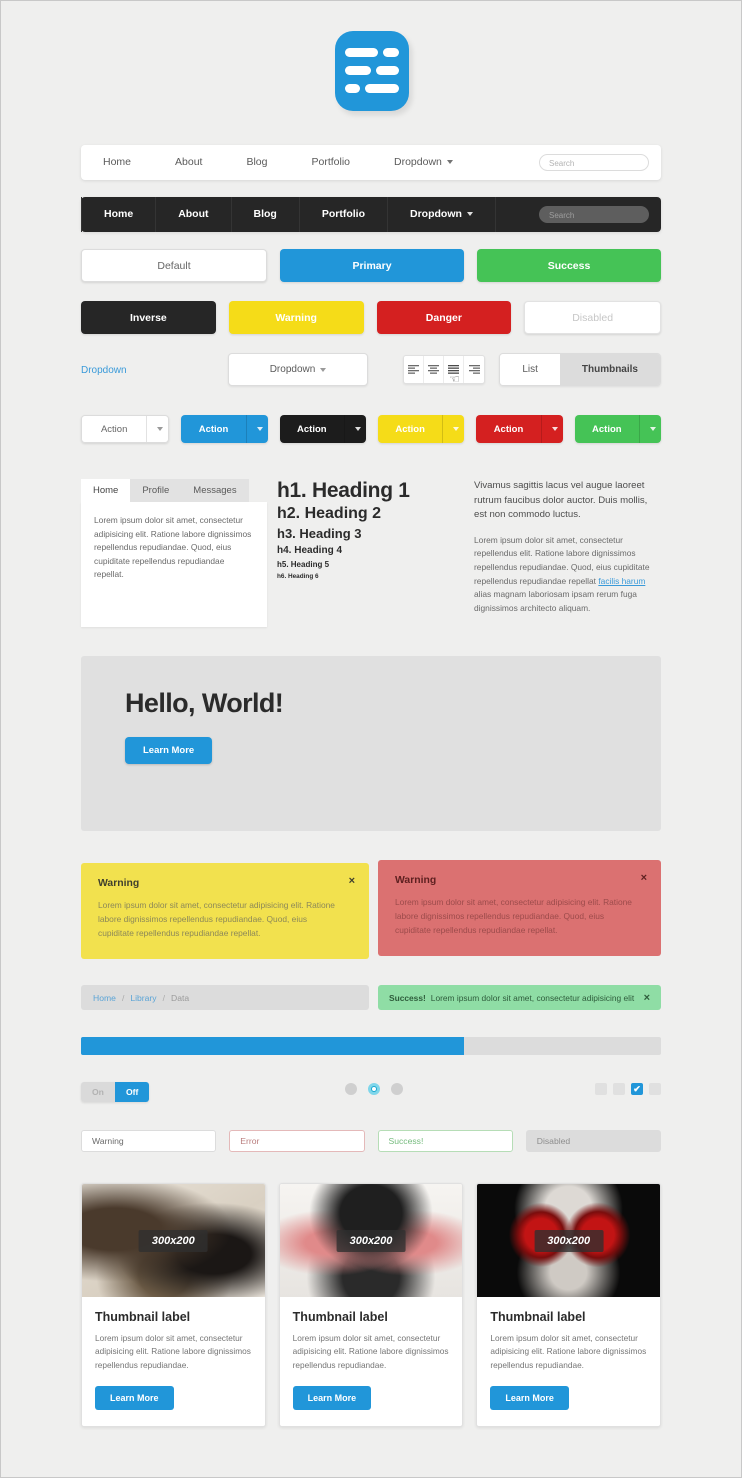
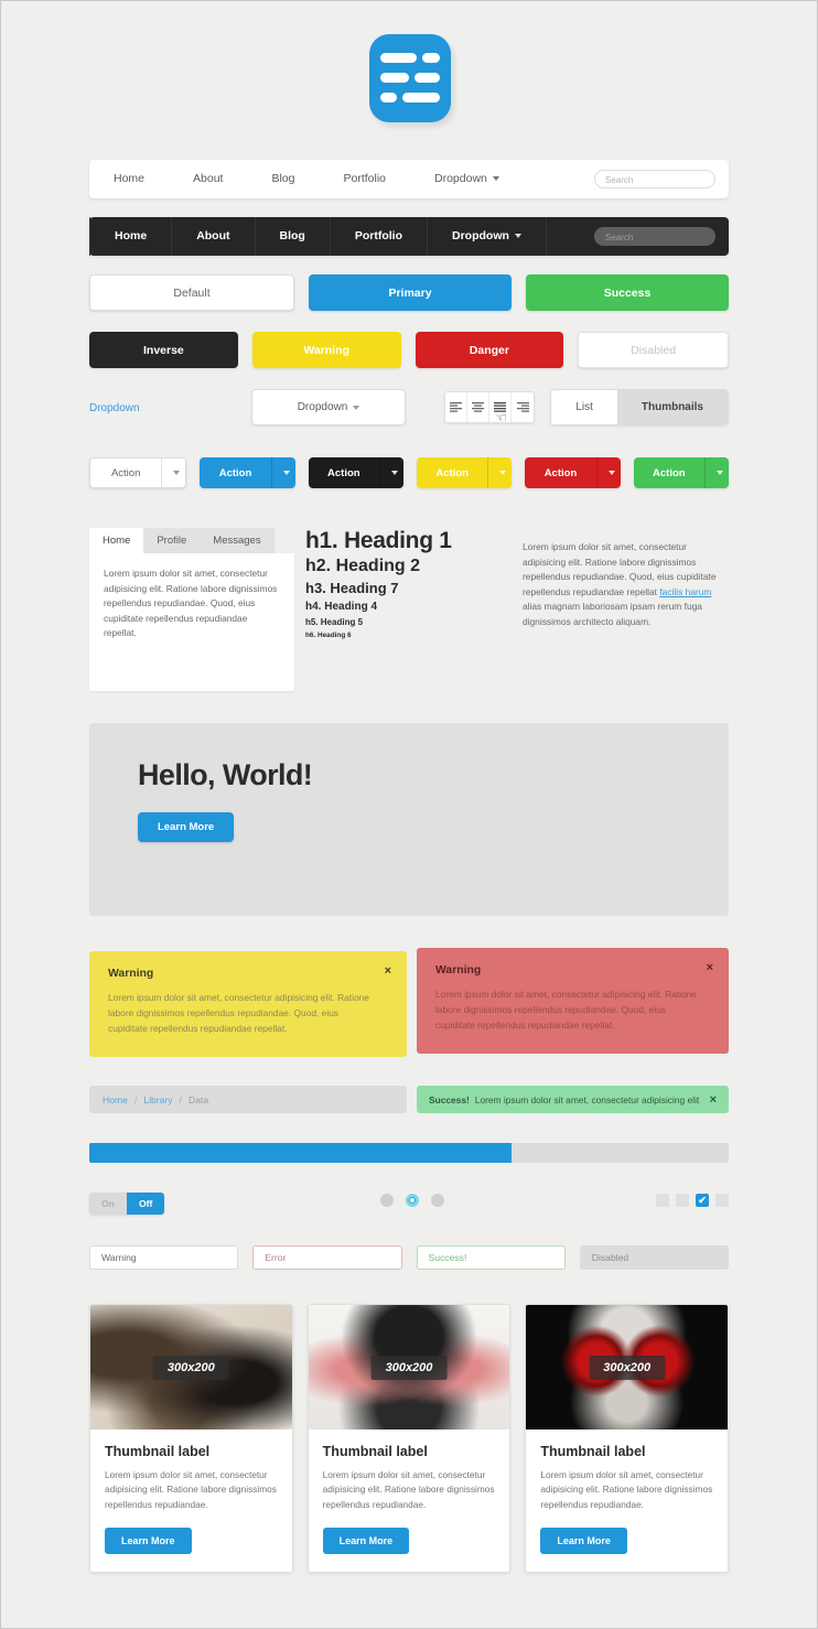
  Home
  About
  Blog
  Portfolio
  Dropdown
  Search
  Home
  About
  Blog
  Portfolio
  Dropdown
  Search
  Default
  Primary
  Success
  Inverse
  Warning
  Danger
  Disabled
  Dropdown
  Dropdown
  List
  Thumbnails
  ☜
  Action
  Action
  Action
  Action
  Action
  Action
  Home
  Profile
  Messages
  Lorem ipsum dolor sit amet, consectetur adipisicing elit. Ratione labore dignissimos repellendus repudiandae. Quod, eius cupiditate repellendus repudiandae repellat.
  h1. Heading 1
  h2. Heading 2
- h3. Heading 3
+ h3. Heading 7
  h4. Heading 4
  h5. Heading 5
- Vivamus sagittis lacus vel augue laoreet rutrum faucibus dolor auctor. Duis mollis, est non commodo luctus.
- Lorem ipsum dolor sit amet, consectetur repellendus elit. Ratione labore dignissimos repellendus repudiandae. Quod, eius cupiditate repellendus repudiandae repellat facilis harum alias magnam laboriosam ipsam rerum fuga dignissimos architecto aliquam.
+ Lorem ipsum dolor sit amet, consectetur adipisicing elit. Ratione labore dignissimos repellendus repudiandae. Quod, eius cupiditate repellendus repudiandae repellat facilis harum alias magnam laboriosam ipsam rerum fuga dignissimos architecto aliquam.
  Hello, World!
  Learn More
  Warning
  Lorem ipsum dolor sit amet, consectetur adipisicing elit. Ratione labore dignissimos repellendus repudiandae. Quod, eius cupiditate repellendus repudiandae repellat.
  ×
  Warning
  Lorem ipsum dolor sit amet, consectetur adipisicing elit. Ratione labore dignissimos repellendus repudiandae. Quod, eius cupiditate repellendus repudiandae repellat.
  ×
  Home
  /
  Library
  /
  Data
  Success!
  Lorem ipsum dolor sit amet, consectetur adipisicing elit
  ×
  On
  Off
  ✔
  Warning
  Error
  Success!
  Disabled
  300x200
  Thumbnail label
  Lorem ipsum dolor sit amet, consectetur adipisicing elit. Ratione labore dignissimos repellendus repudiandae.
  Learn More
  300x200
  Thumbnail label
  Lorem ipsum dolor sit amet, consectetur adipisicing elit. Ratione labore dignissimos repellendus repudiandae.
  Learn More
  300x200
  Thumbnail label
  Lorem ipsum dolor sit amet, consectetur adipisicing elit. Ratione labore dignissimos repellendus repudiandae.
  Learn More
